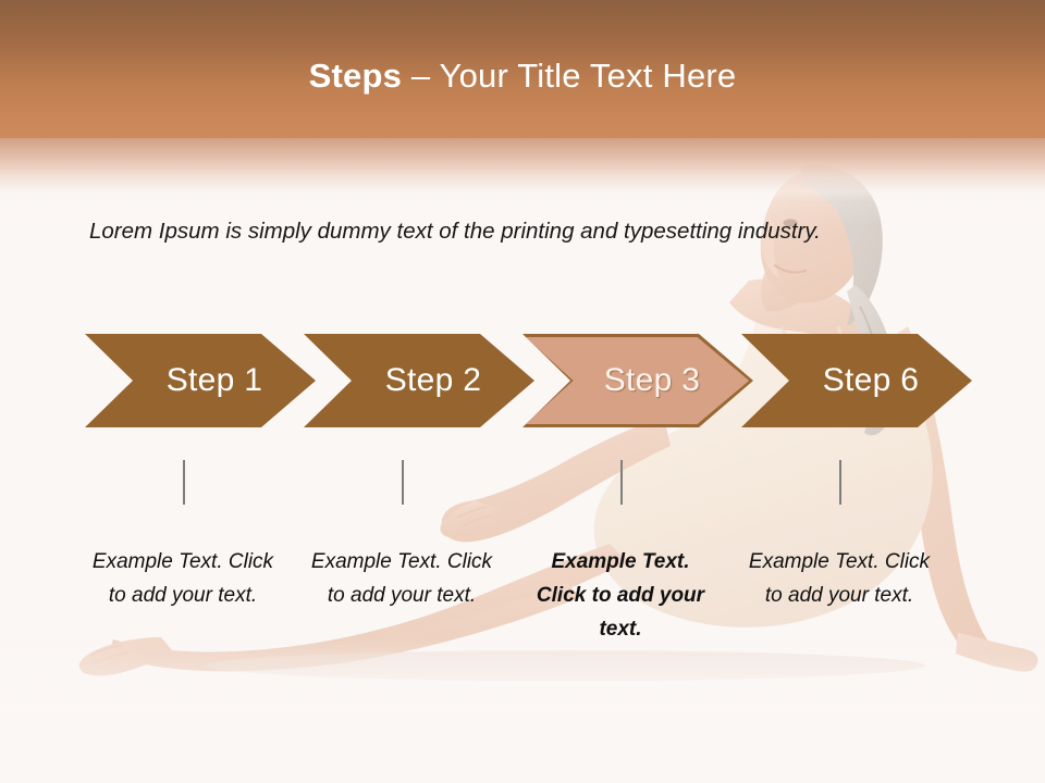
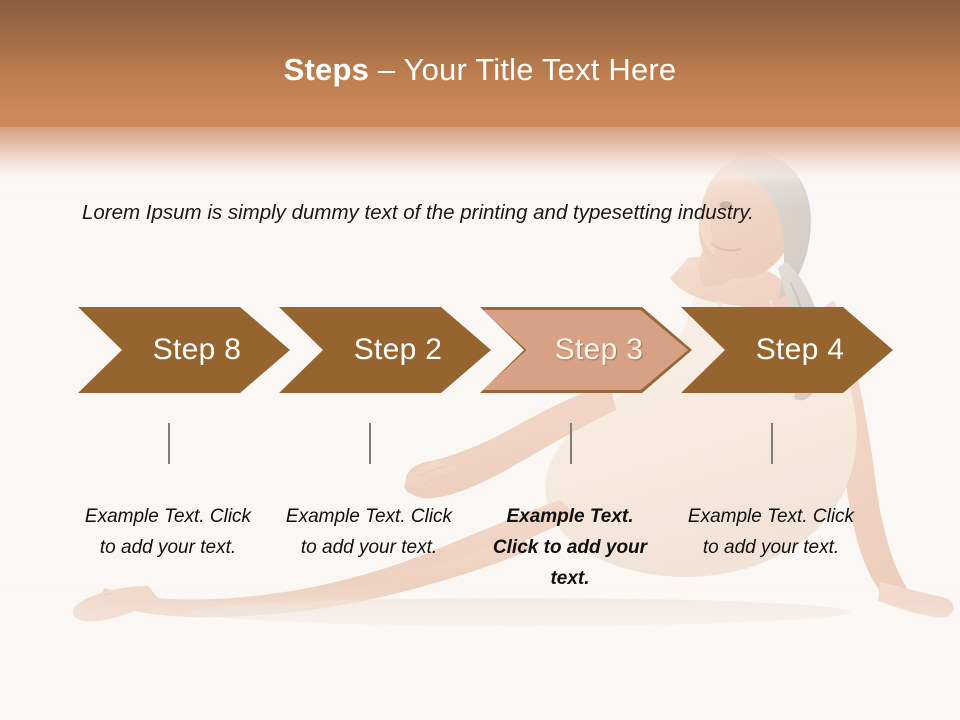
  Steps – Your Title Text Here
  Lorem Ipsum is simply dummy text of the printing and typesetting industry.
- Step 1
+ Step 8
  Step 2
  Step 3
- Step 6
+ Step 4
  Example Text. Click to add your text.
  Example Text. Click to add your text.
  Example Text. Click to add your text.
  Example Text. Click to add your text.
